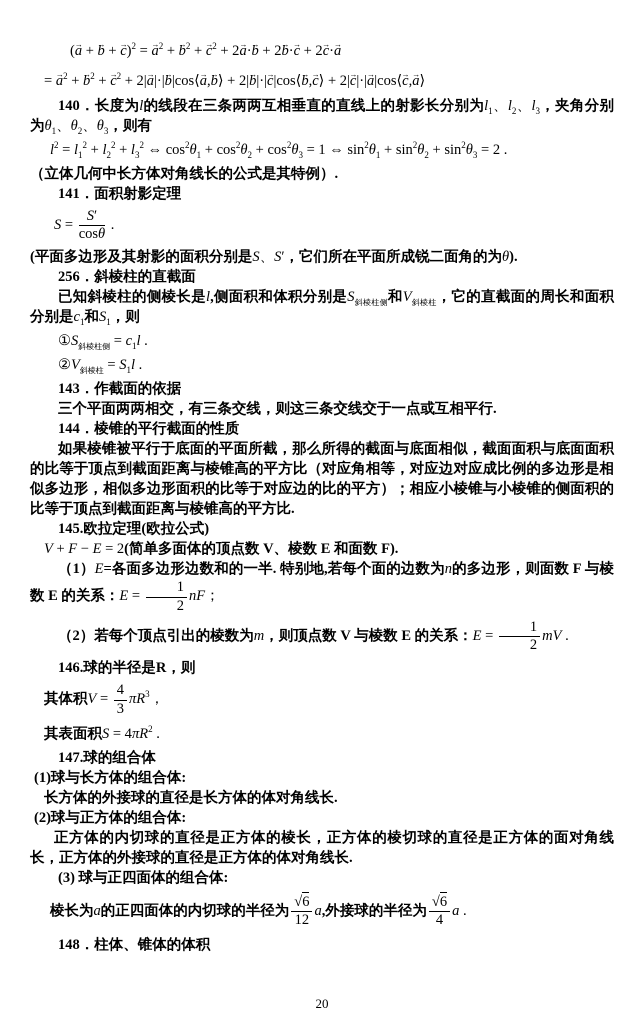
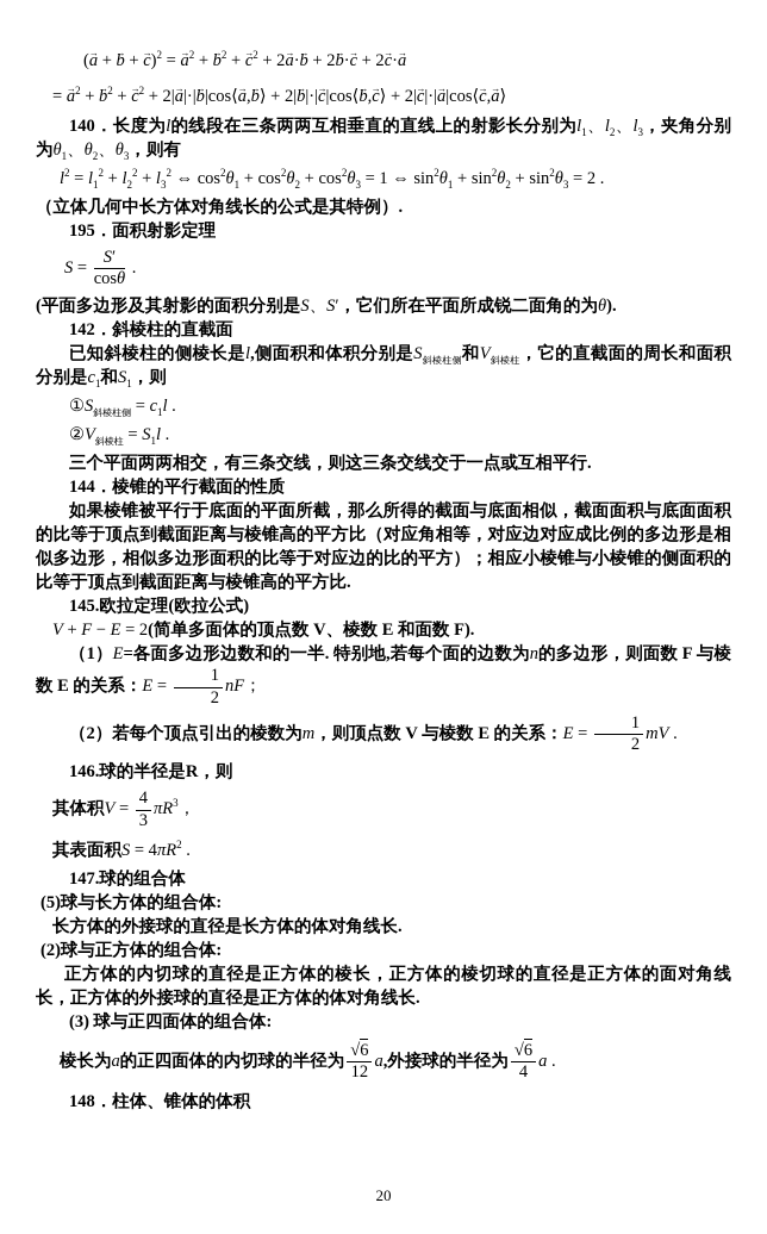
  (a + b + c)2 = a2 + b2 + c2 + 2a·b + 2b·c + 2c·a
  = a2 + b2 + c2 + 2|a|·|b|cos⟨a,b⟩ + 2|b|·|c|cos⟨b,c⟩ + 2|c|·|a|cos⟨c,a⟩
  140．长度为l的线段在三条两两互相垂直的直线上的射影长分别为l1、l2、l3，夹角分别为θ1、θ2、θ3，则有
  l2 = l12 + l22 + l32 ⇔ cos2θ1 + cos2θ2 + cos2θ3 = 1 ⇔ sin2θ1 + sin2θ2 + sin2θ3 = 2 .
  （立体几何中长方体对角线长的公式是其特例）.
- 141．面积射影定理
+ 195．面积射影定理
  S =
  S′
  cosθ
  .
  (平面多边形及其射影的面积分别是S、S′，它们所在平面所成锐二面角的为θ).
- 256．斜棱柱的直截面
+ 142．斜棱柱的直截面
  已知斜棱柱的侧棱长是l,侧面积和体积分别是S斜棱柱侧和V斜棱柱，它的直截面的周长和面积分别是c1和S1，则
  ①S斜棱柱侧 = c1l .
  ②V斜棱柱 = S1l .
- 143．作截面的依据
  三个平面两两相交，有三条交线，则这三条交线交于一点或互相平行.
  144．棱锥的平行截面的性质
  如果棱锥被平行于底面的平面所截，那么所得的截面与底面相似，截面面积与底面面积的比等于顶点到截面距离与棱锥高的平方比（对应角相等，对应边对应成比例的多边形是相似多边形，相似多边形面积的比等于对应边的比的平方）；相应小棱锥与小棱锥的侧面积的比等于顶点到截面距离与棱锥高的平方比.
  145.欧拉定理(欧拉公式)
  V + F − E = 2(简单多面体的顶点数 V、棱数 E 和面数 F).
  （1）E=各面多边形边数和的一半. 特别地,若每个面的边数为n的多边形，则面数 F 与棱数 E 的关系：E =
  1
  2
  nF；
  （2）若每个顶点引出的棱数为m，则顶点数 V 与棱数 E 的关系：E =
  1
  2
  mV .
  146.球的半径是R，则
  其体积V =
  4
  3
  πR3，
  其表面积S = 4πR2 .
  147.球的组合体
- (1)球与长方体的组合体:
+ (5)球与长方体的组合体:
  长方体的外接球的直径是长方体的体对角线长.
  (2)球与正方体的组合体:
  正方体的内切球的直径是正方体的棱长，正方体的棱切球的直径是正方体的面对角线长，正方体的外接球的直径是正方体的体对角线长.
  (3) 球与正四面体的组合体:
  棱长为a的正四面体的内切球的半径为
  √6
  12
  a,外接球的半径为
  √6
  4
  a .
  148．柱体、锥体的体积
  20
